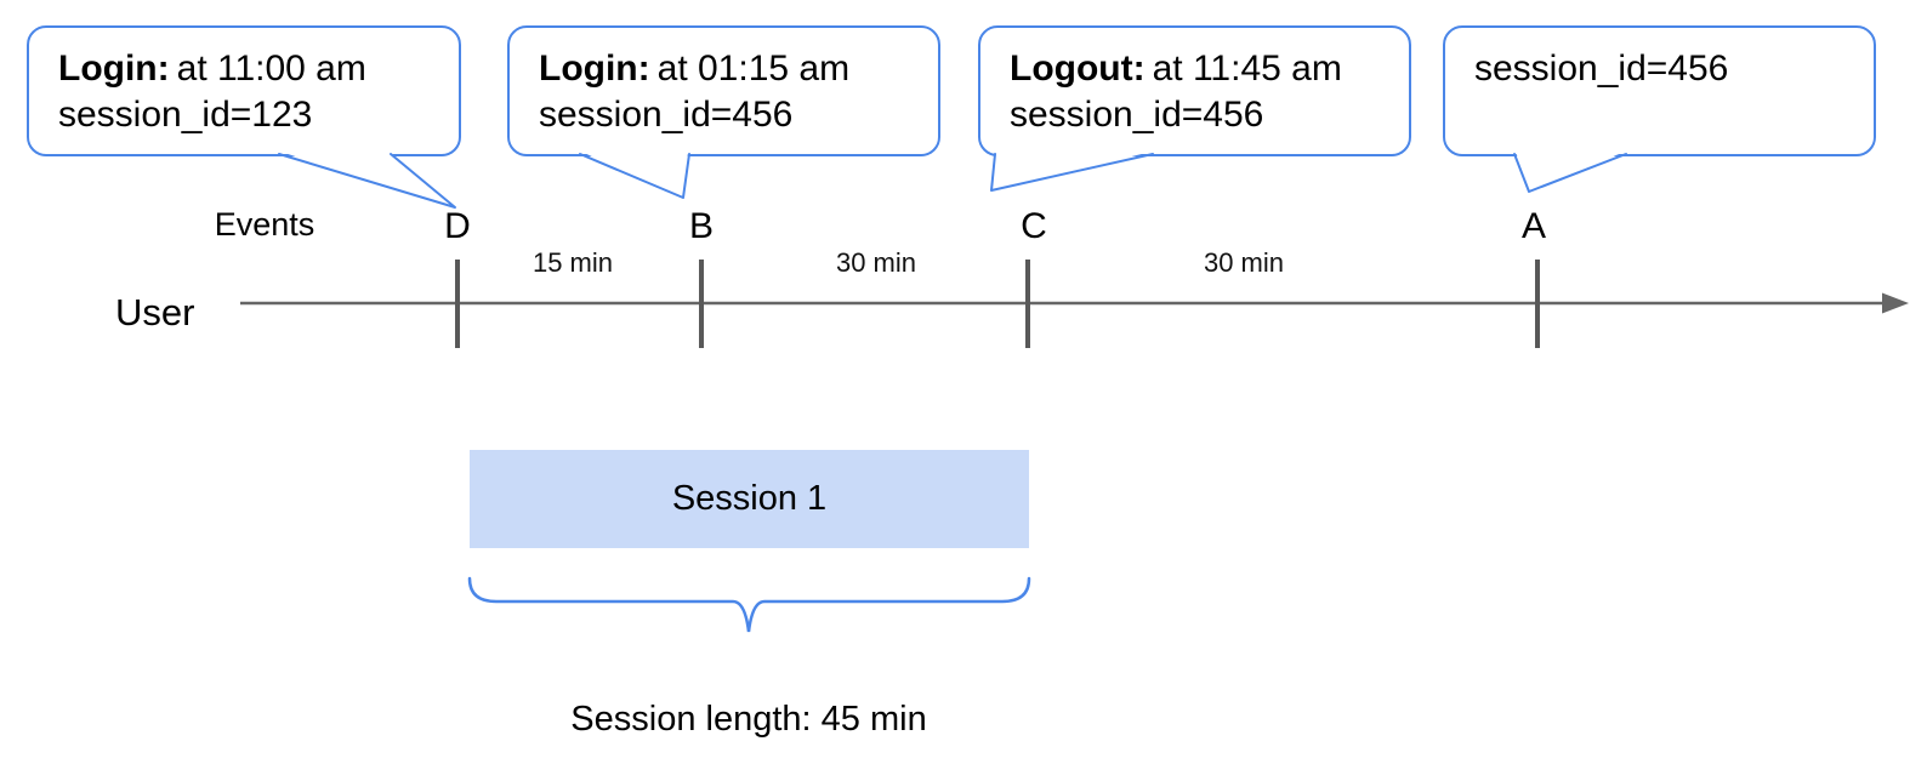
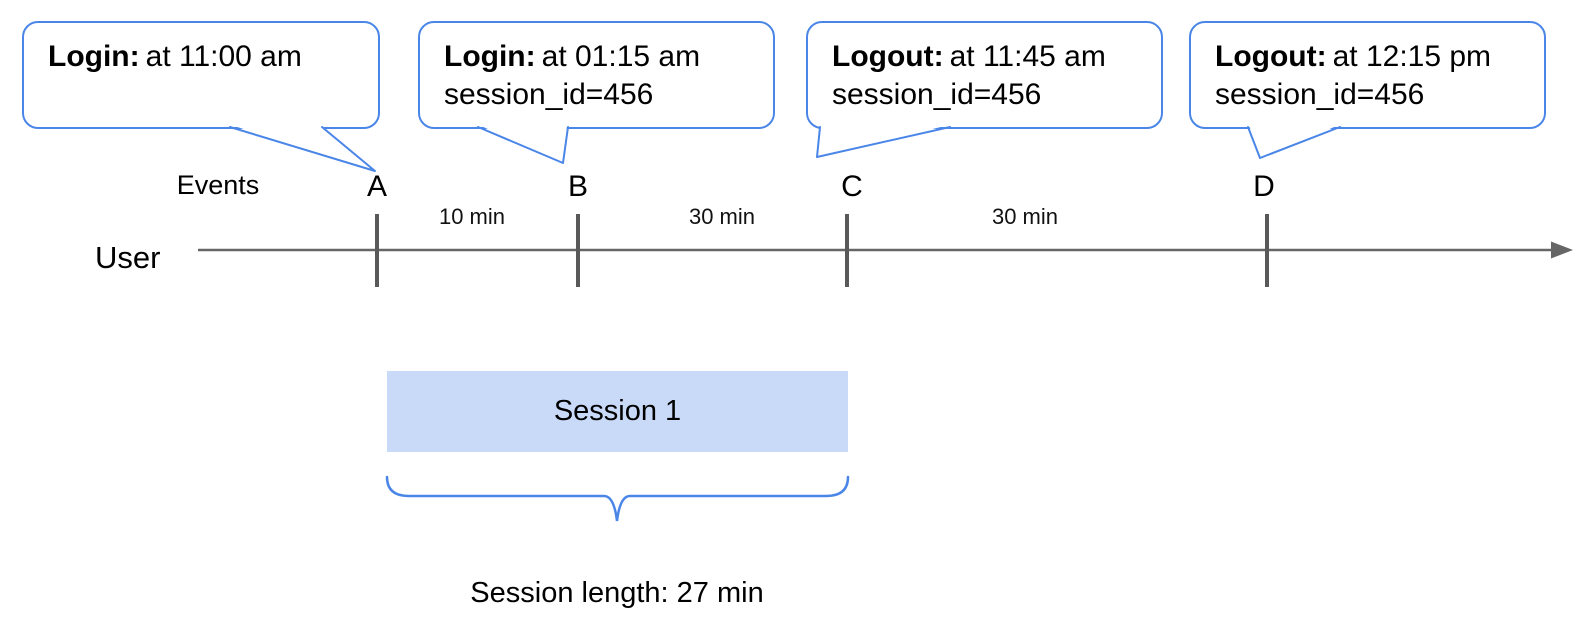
  Login: at 11:00 am
- session_id=123
  Login: at 01:15 am
  session_id=456
  Logout: at 11:45 am
  session_id=456
+ Logout: at 12:15 pm
  session_id=456
  Events
  User
- D
+ A
  B
  C
- A
+ D
- 15 min
+ 10 min
  30 min
  30 min
  Session 1
- Session length: 45 min
+ Session length: 27 min
